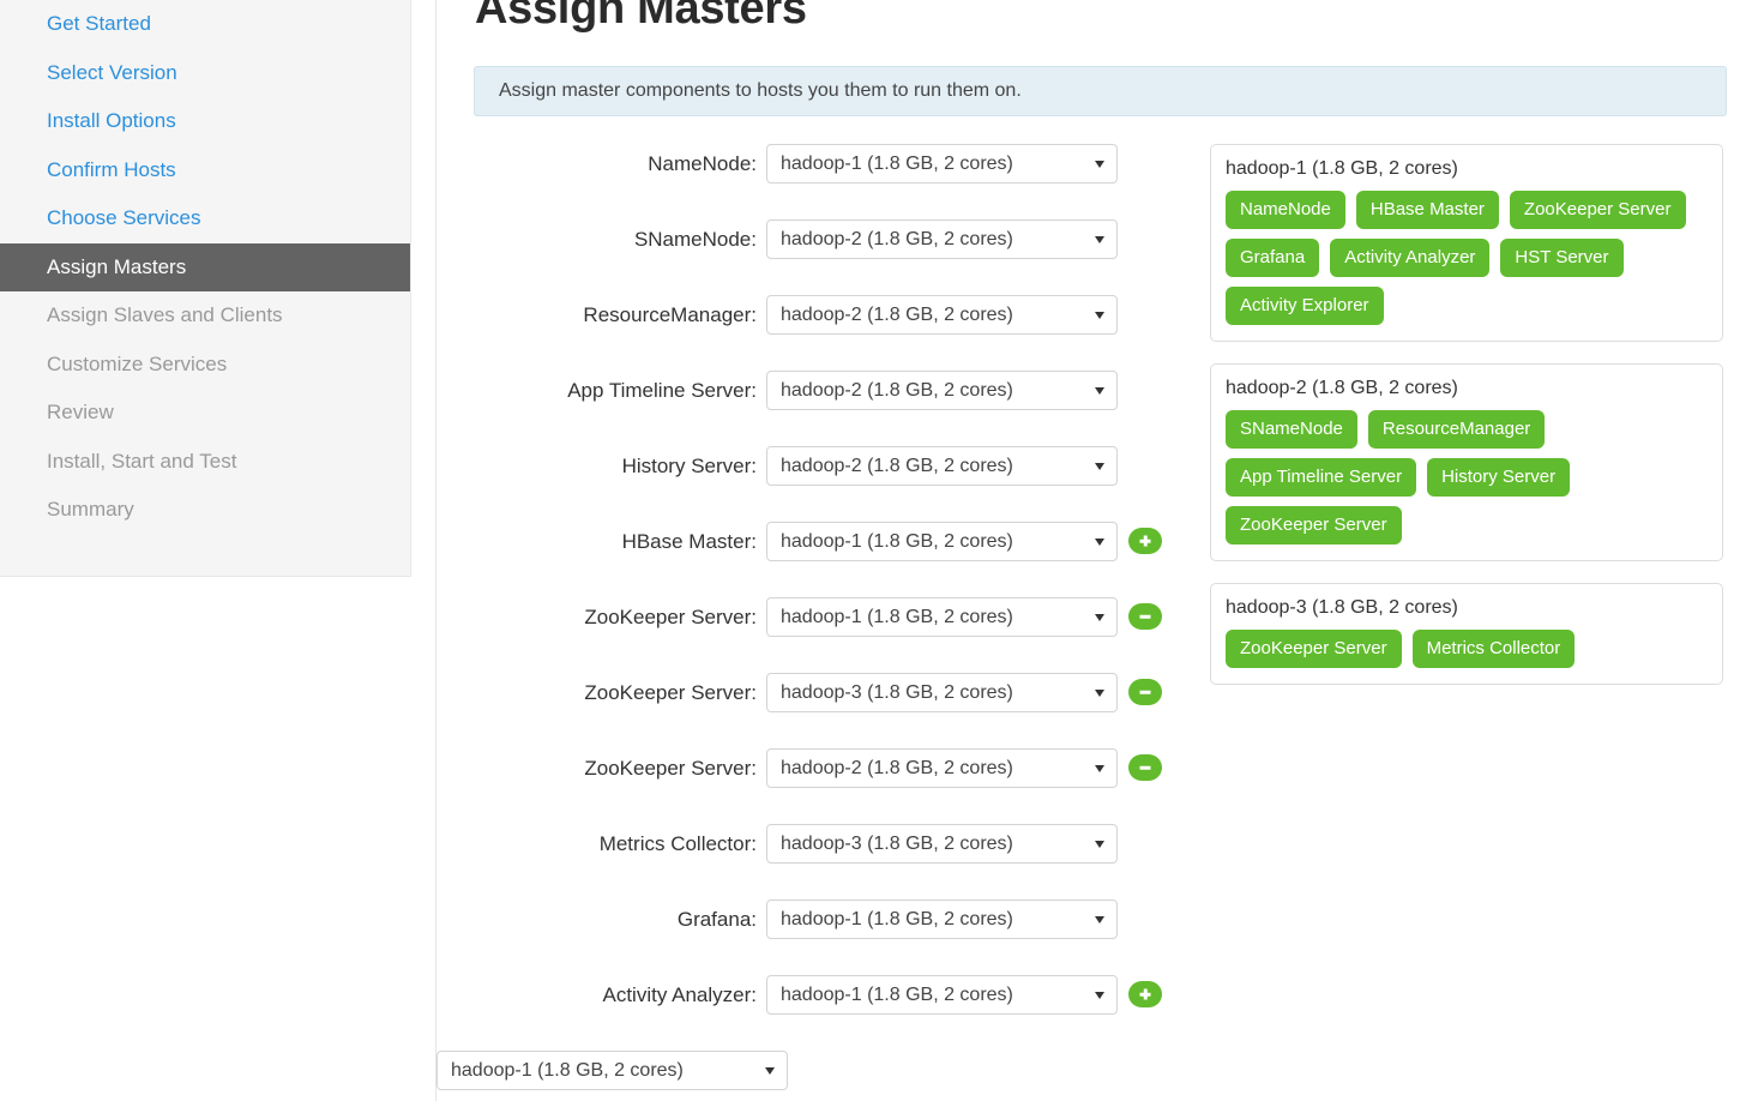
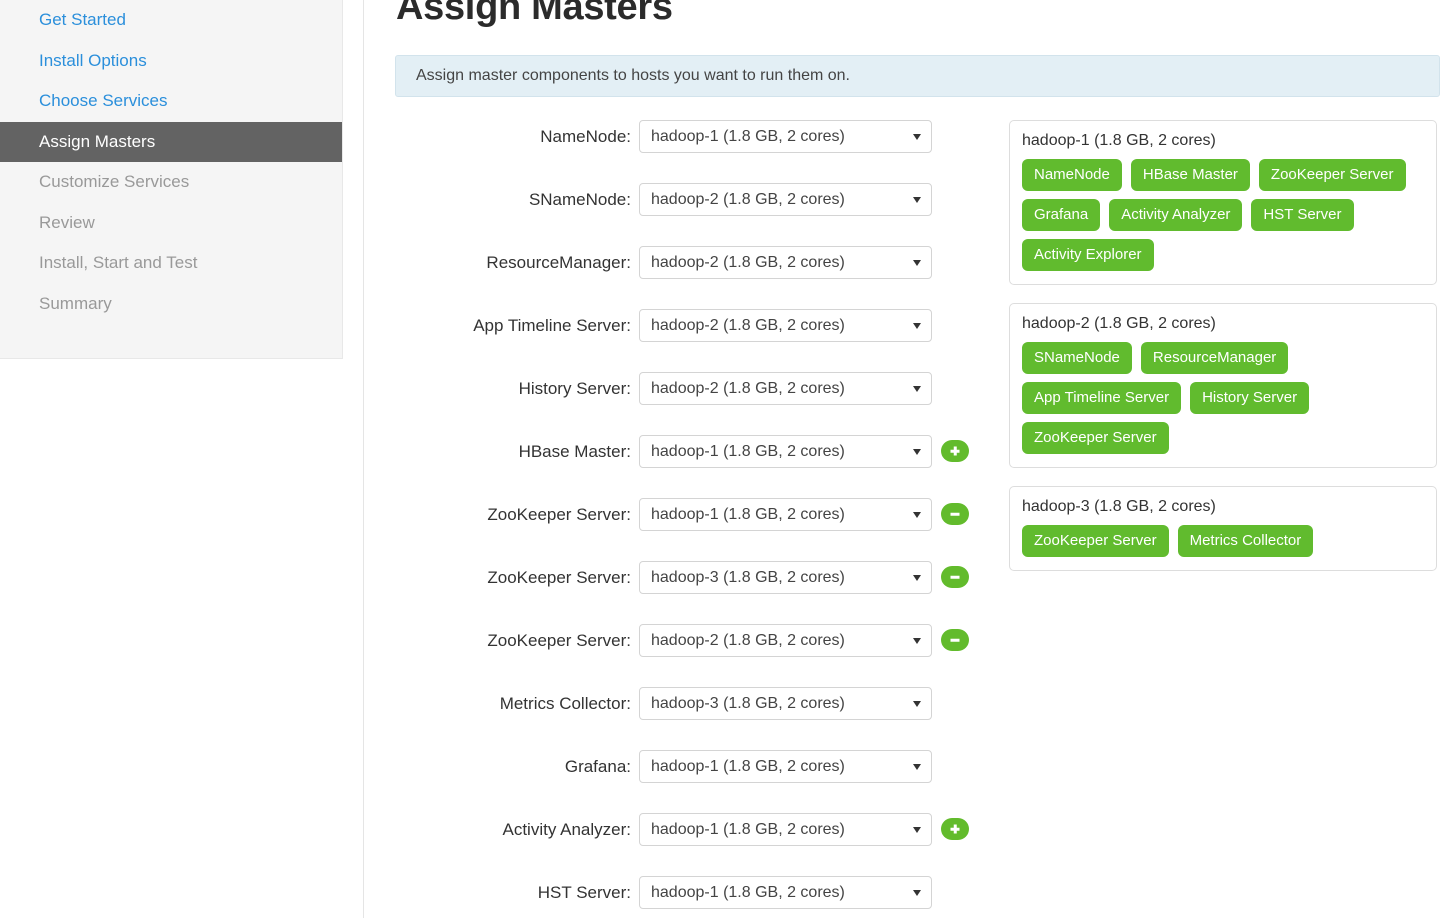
  Get Started
- Select Version
  Install Options
- Confirm Hosts
  Choose Services
  Assign Masters
- Assign Slaves and Clients
  Customize Services
  Review
  Install, Start and Test
  Summary
  Assign Masters
- Assign master components to hosts you them to run them on.
+ Assign master components to hosts you want to run them on.
  NameNode:
  hadoop-1 (1.8 GB, 2 cores)
  SNameNode:
  hadoop-2 (1.8 GB, 2 cores)
  ResourceManager:
  hadoop-2 (1.8 GB, 2 cores)
  App Timeline Server:
  hadoop-2 (1.8 GB, 2 cores)
  History Server:
  hadoop-2 (1.8 GB, 2 cores)
  HBase Master:
  hadoop-1 (1.8 GB, 2 cores)
  ZooKeeper Server:
  hadoop-1 (1.8 GB, 2 cores)
  ZooKeeper Server:
  hadoop-3 (1.8 GB, 2 cores)
  ZooKeeper Server:
  hadoop-2 (1.8 GB, 2 cores)
  Metrics Collector:
  hadoop-3 (1.8 GB, 2 cores)
  Grafana:
  hadoop-1 (1.8 GB, 2 cores)
  Activity Analyzer:
  hadoop-1 (1.8 GB, 2 cores)
+ HST Server:
  hadoop-1 (1.8 GB, 2 cores)
  hadoop-1 (1.8 GB, 2 cores)
  NameNode
  HBase Master
  ZooKeeper Server
  Grafana
  Activity Analyzer
  HST Server
  Activity Explorer
  hadoop-2 (1.8 GB, 2 cores)
  SNameNode
  ResourceManager
  App Timeline Server
  History Server
  ZooKeeper Server
  hadoop-3 (1.8 GB, 2 cores)
  ZooKeeper Server
  Metrics Collector
